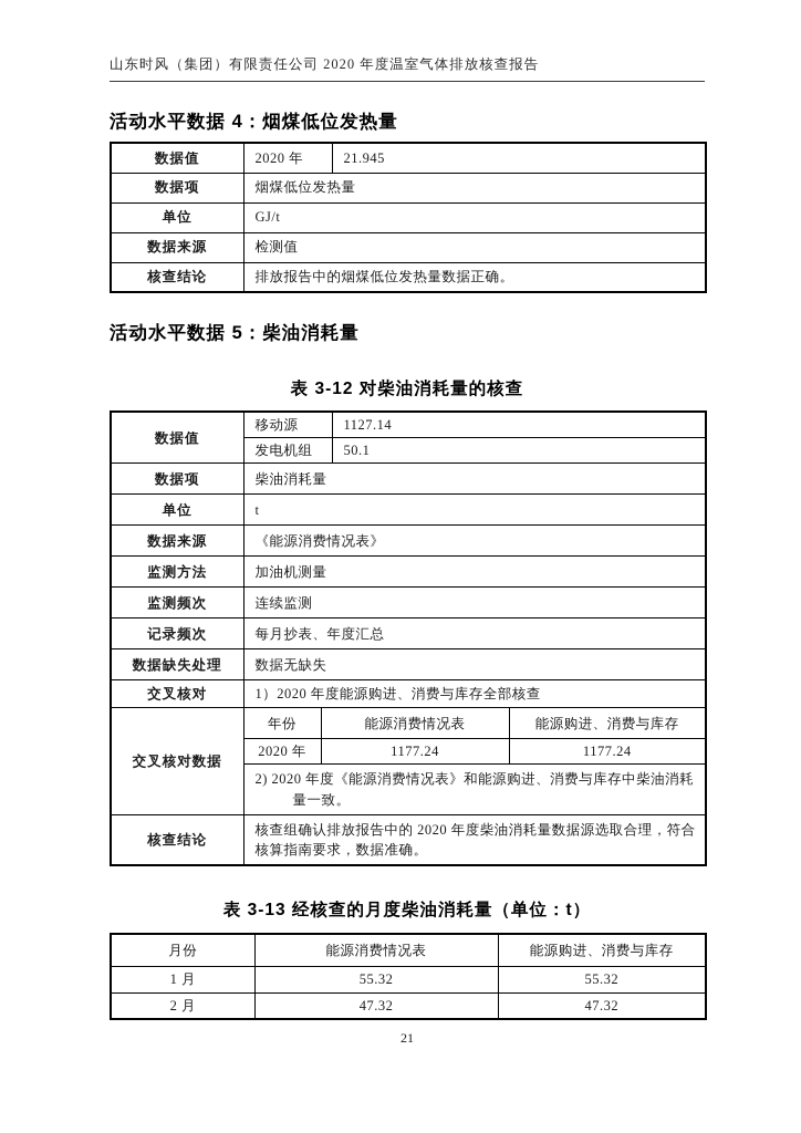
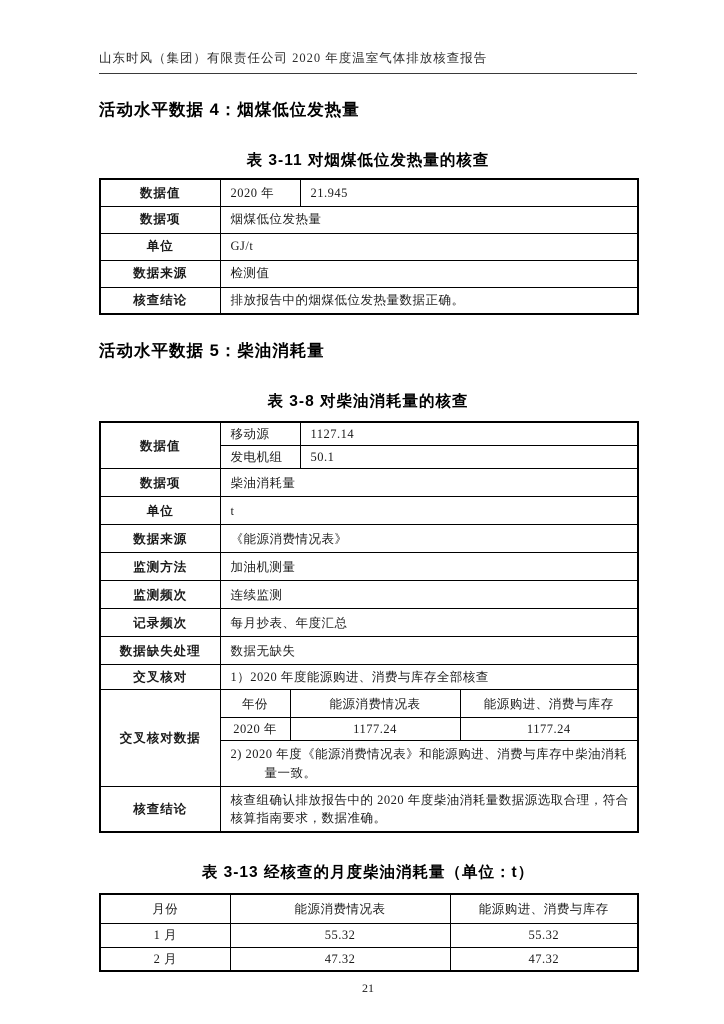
  山东时风（集团）有限责任公司 2020 年度温室气体排放核查报告
  活动水平数据 4：烟煤低位发热量
+ 表 3-11 对烟煤低位发热量的核查
  数据值	2020 年	21.945
  数据项	烟煤低位发热量
  单位	GJ/t
  数据来源	检测值
  核查结论	排放报告中的烟煤低位发热量数据正确。
  活动水平数据 5：柴油消耗量
- 表 3-12 对柴油消耗量的核查
+ 表 3-8 对柴油消耗量的核查
  数据值	移动源	1127.14
  发电机组	50.1
  数据项	柴油消耗量
  单位	t
  数据来源	《能源消费情况表》
  监测方法	加油机测量
  监测频次	连续监测
  记录频次	每月抄表、年度汇总
  数据缺失处理	数据无缺失
  交叉核对	1）2020 年度能源购进、消费与库存全部核查
  交叉核对数据	年份	能源消费情况表	能源购进、消费与库存
  2020 年	1177.24	1177.24
  2) 2020 年度《能源消费情况表》和能源购进、消费与库存中柴油消耗量一致。
  核查结论	核查组确认排放报告中的 2020 年度柴油消耗量数据源选取合理，符合核算指南要求，数据准确。
  表 3-13 经核查的月度柴油消耗量（单位：t）
  月份	能源消费情况表	能源购进、消费与库存
  1 月	55.32	55.32
  2 月	47.32	47.32
  21
